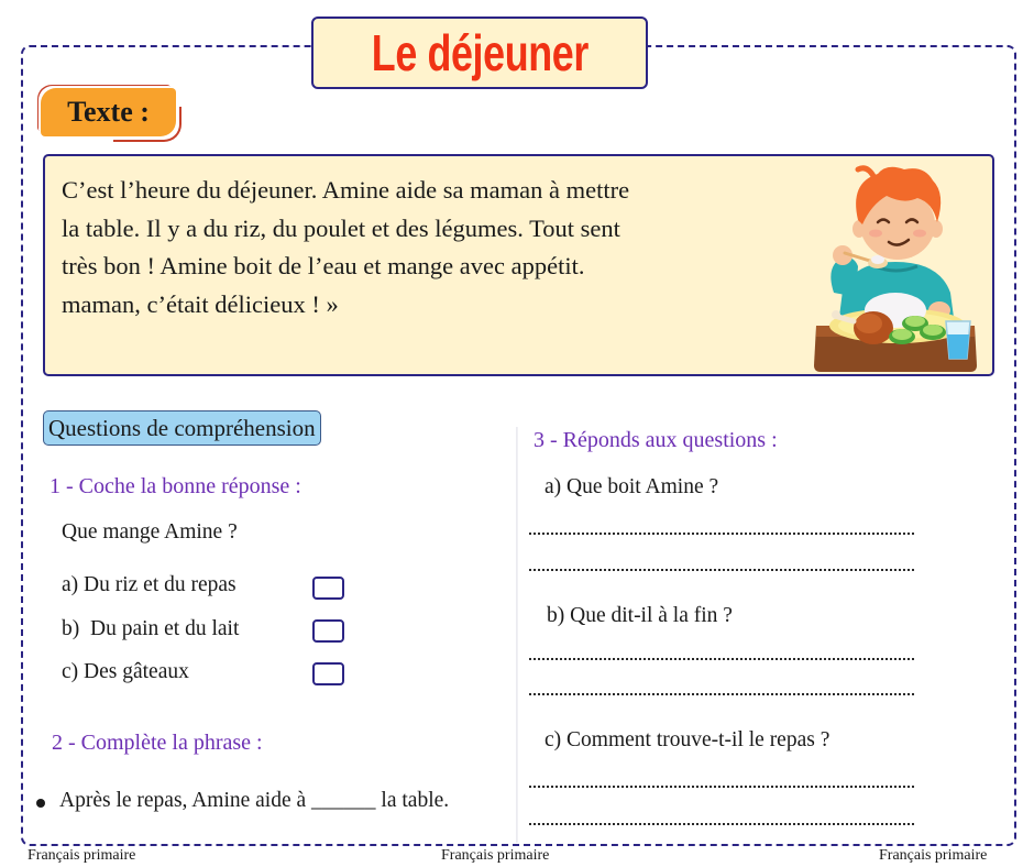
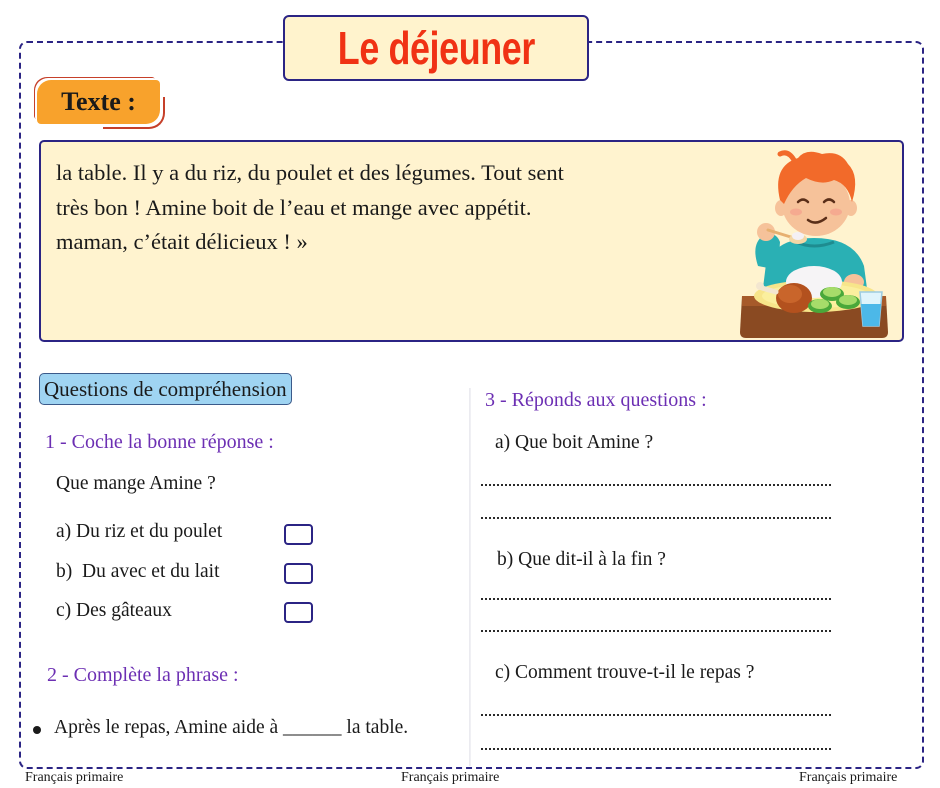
  Le déjeuner
  Texte :
- C’est l’heure du déjeuner. Amine aide sa maman à mettre
  la table. Il y a du riz, du poulet et des légumes. Tout sent
  très bon ! Amine boit de l’eau et mange avec appétit.
  maman, c’était délicieux ! »
  Questions de compréhension
  1 - Coche la bonne réponse :
  Que mange Amine ?
- a) Du riz et du repas
+ a) Du riz et du poulet
- b) Du pain et du lait
+ b) Du avec et du lait
  c) Des gâteaux
  2 - Complète la phrase :
  Après le repas, Amine aide à ______ la table.
  3 - Réponds aux questions :
  a) Que boit Amine ?
  b) Que dit-il à la fin ?
  c) Comment trouve-t-il le repas ?
  Français primaire
  Français primaire
  Français primaire
